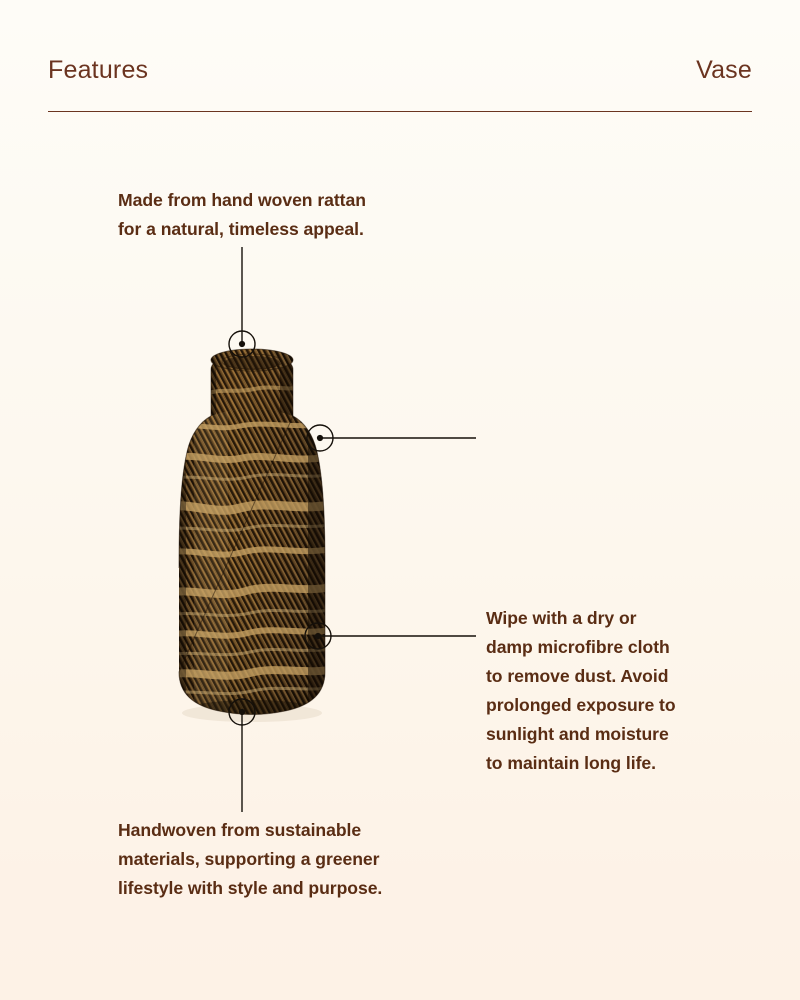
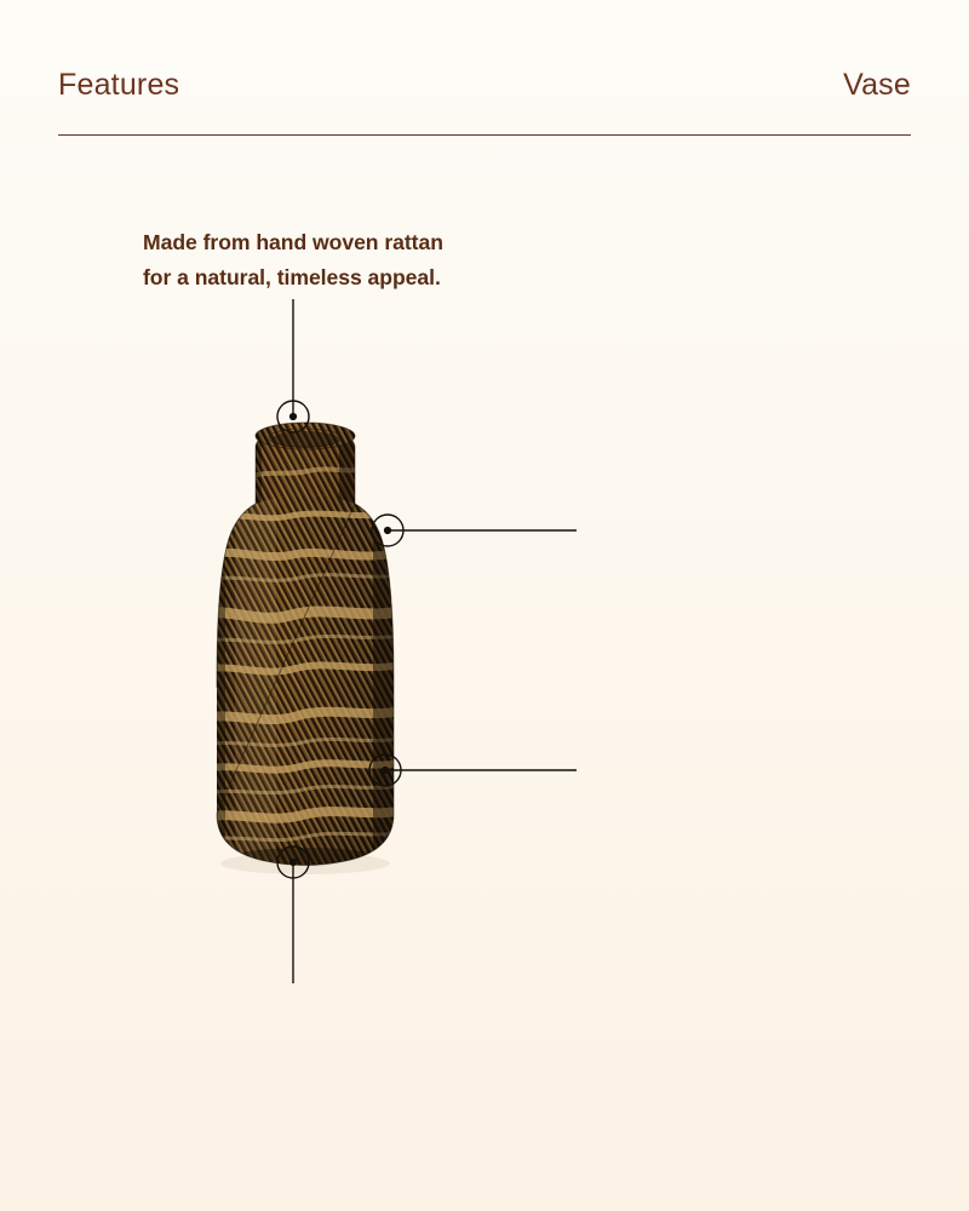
  Features
  Vase
  Made from hand woven rattan
  for a natural, timeless appeal.
- Wipe with a dry or
- damp microfibre cloth
- to remove dust. Avoid
- prolonged exposure to
- sunlight and moisture
- to maintain long life.
- Handwoven from sustainable
- materials, supporting a greener
- lifestyle with style and purpose.
